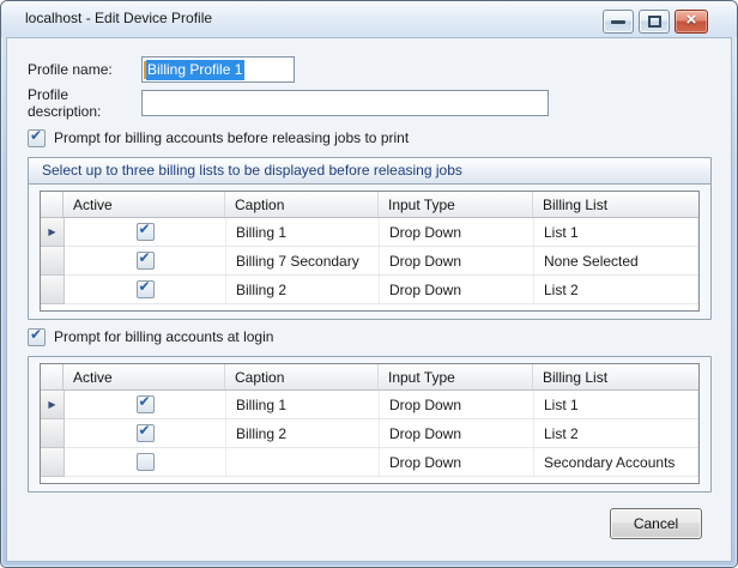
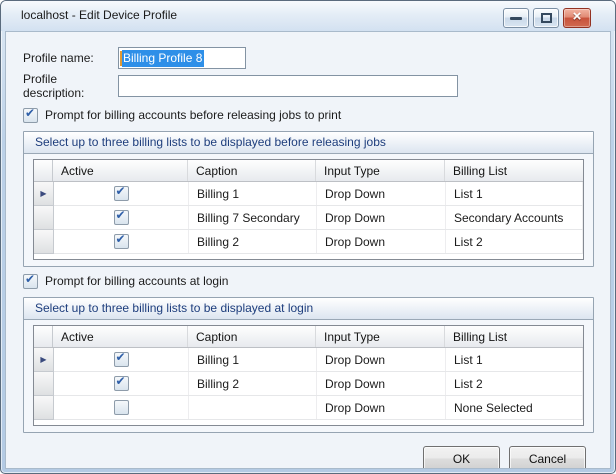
  localhost - Edit Device Profile
  Profile name:
- Billing Profile 1
+ Billing Profile 8
  Profile description:
  Prompt for billing accounts before releasing jobs to print
  Select up to three billing lists to be displayed before releasing jobs
  Active
  Caption
  Input Type
  Billing List
  Billing 1
  Drop Down
  List 1
  Billing 7 Secondary
  Drop Down
- None Selected
+ Secondary Accounts
  Billing 2
  Drop Down
  List 2
  Prompt for billing accounts at login
+ Select up to three billing lists to be displayed at login
  Active
  Caption
  Input Type
  Billing List
  Billing 1
  Drop Down
  List 1
  Billing 2
  Drop Down
  List 2
  Drop Down
- Secondary Accounts
+ None Selected
+ OK
  Cancel
